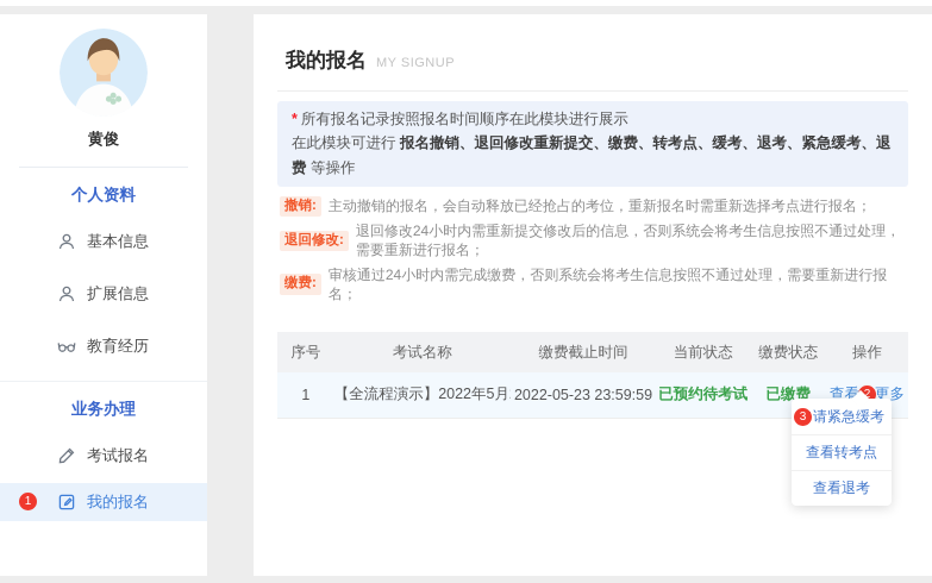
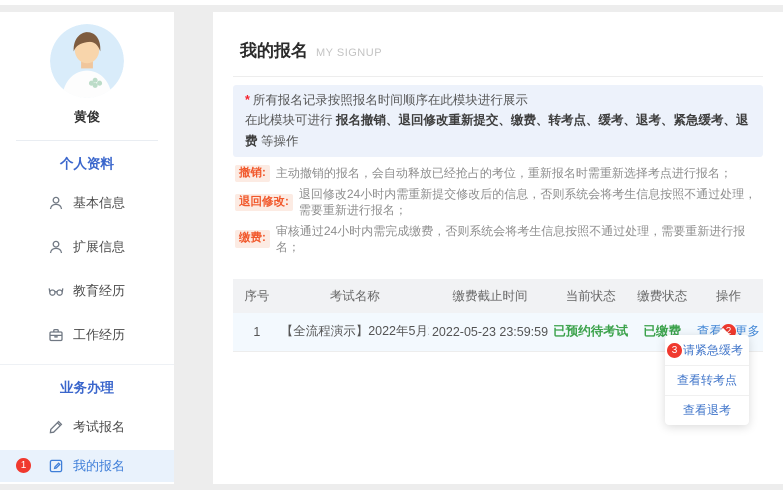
  黄俊
  个人资料
  基本信息
  扩展信息
  教育经历
+ 工作经历
  业务办理
  考试报名
  1
  我的报名
  我的报名
  MY SIGNUP
  * 所有报名记录按照报名时间顺序在此模块进行展示
  在此模块可进行 报名撤销、退回修改重新提交、缴费、转考点、缓考、退考、紧急缓考、退费 等操作
  撤销:
  主动撤销的报名，会自动释放已经抢占的考位，重新报名时需重新选择考点进行报名；
  退回修改:
  退回修改24小时内需重新提交修改后的信息，否则系统会将考生信息按照不通过处理，需要重新进行报名；
  缴费:
  审核通过24小时内需完成缴费，否则系统会将考生信息按照不通过处理，需要重新进行报名；
  序号	考试名称	缴费截止时间	当前状态	缴费状态	操作
  1	【全流程演示】2022年5月	2022-05-23 23:59:59	已预约待考试	已缴费	查看 2 更多
  3
  请紧急缓考
  查看转考点
  查看退考
